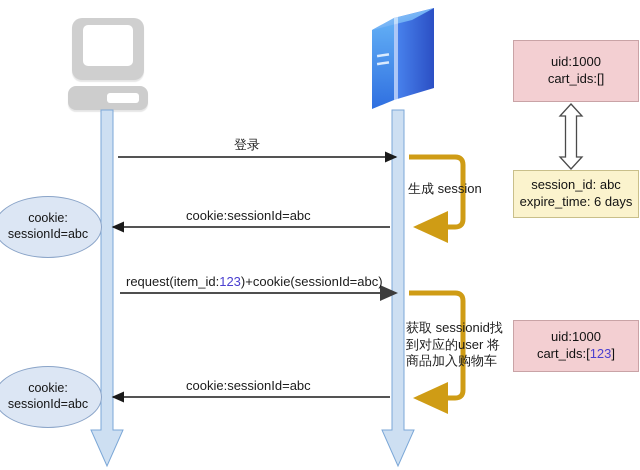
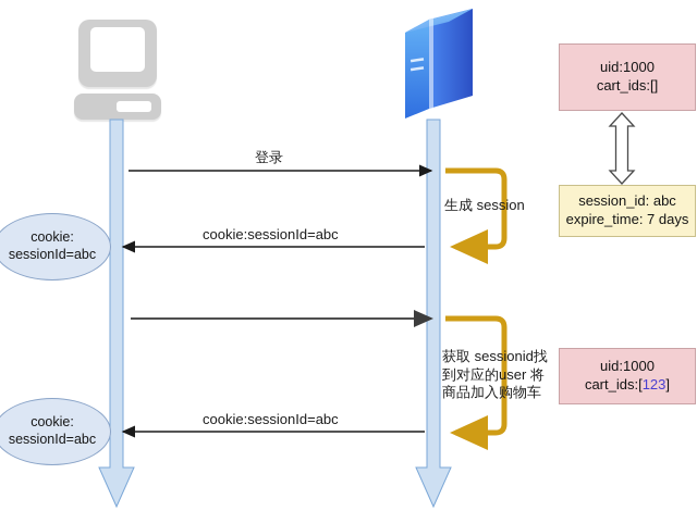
  登录
  cookie:sessionId=abc
- request(item_id:123)+cookie(sessionId=abc)
  cookie:sessionId=abc
  生成 session
  获取 sessionid找
  到对应的user 将
  商品加入购物车
  cookie:
  sessionId=abc
  cookie:
  sessionId=abc
  uid:1000
  cart_ids:[]
  session_id: abc
- expire_time: 6 days
+ expire_time: 7 days
  uid:1000
  cart_ids:[123]
